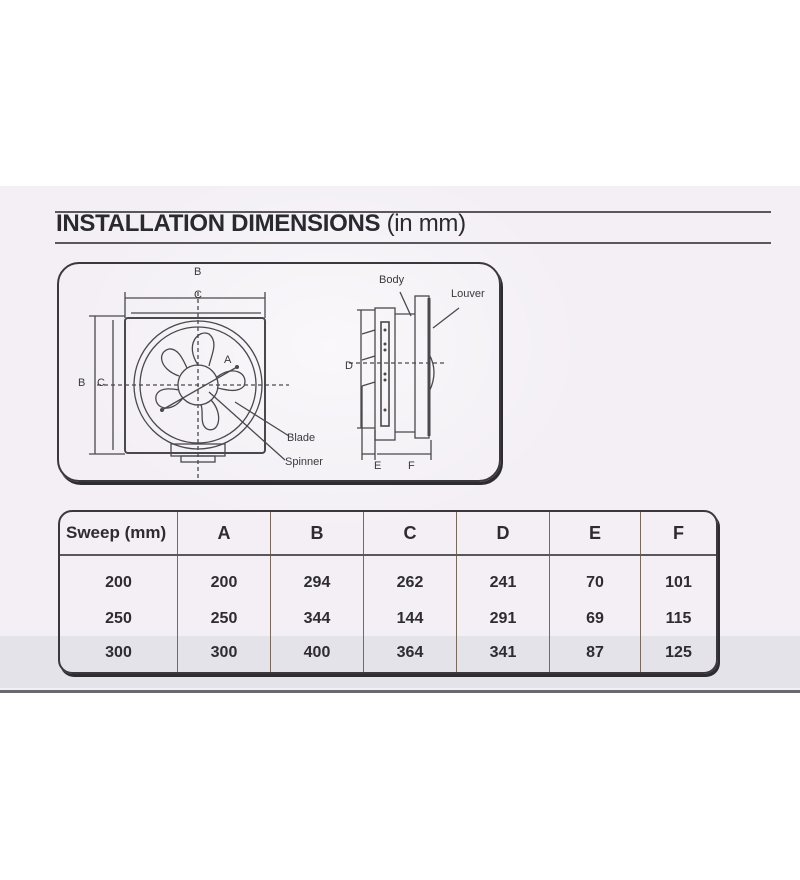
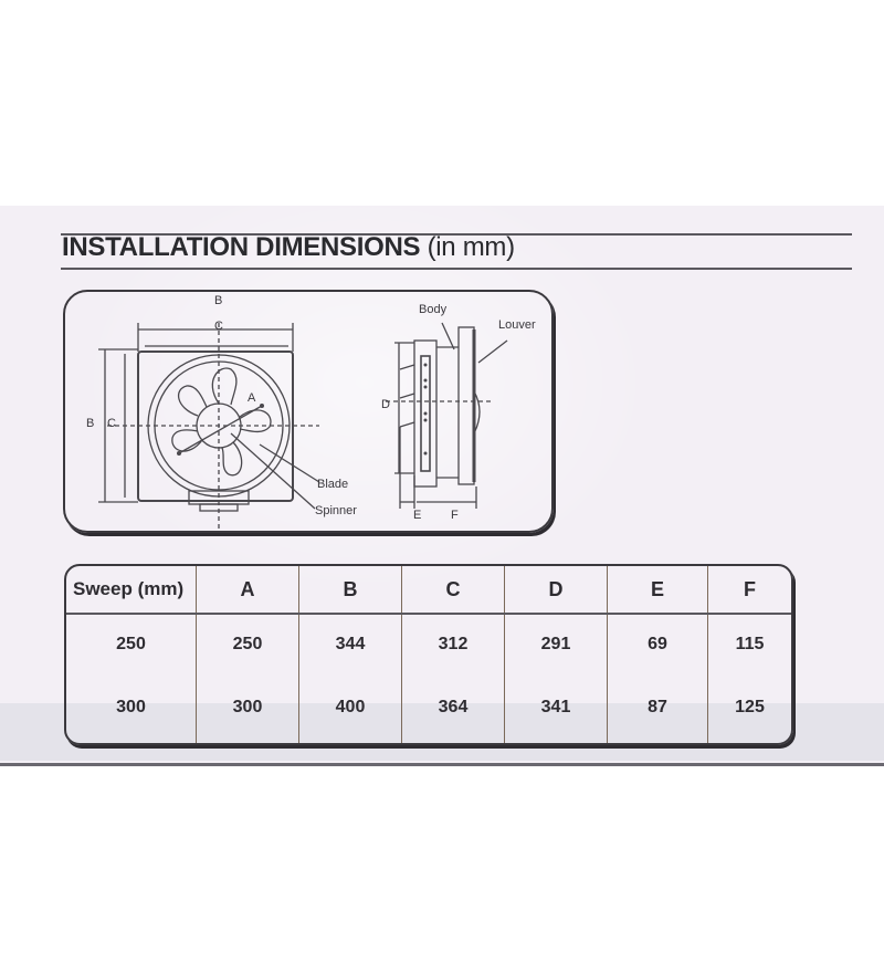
  INSTALLATION DIMENSIONS (in mm)
  B
  C
  B
  C
  A
  Blade
  Spinner
  Body
  Louver
  D
  E
  F
  Sweep (mm)	A	B	C	D	E	F
- 200	200	294	262	241	70	101
- 250	250	344	144	291	69	115
+ 250	250	344	312	291	69	115
  300	300	400	364	341	87	125
